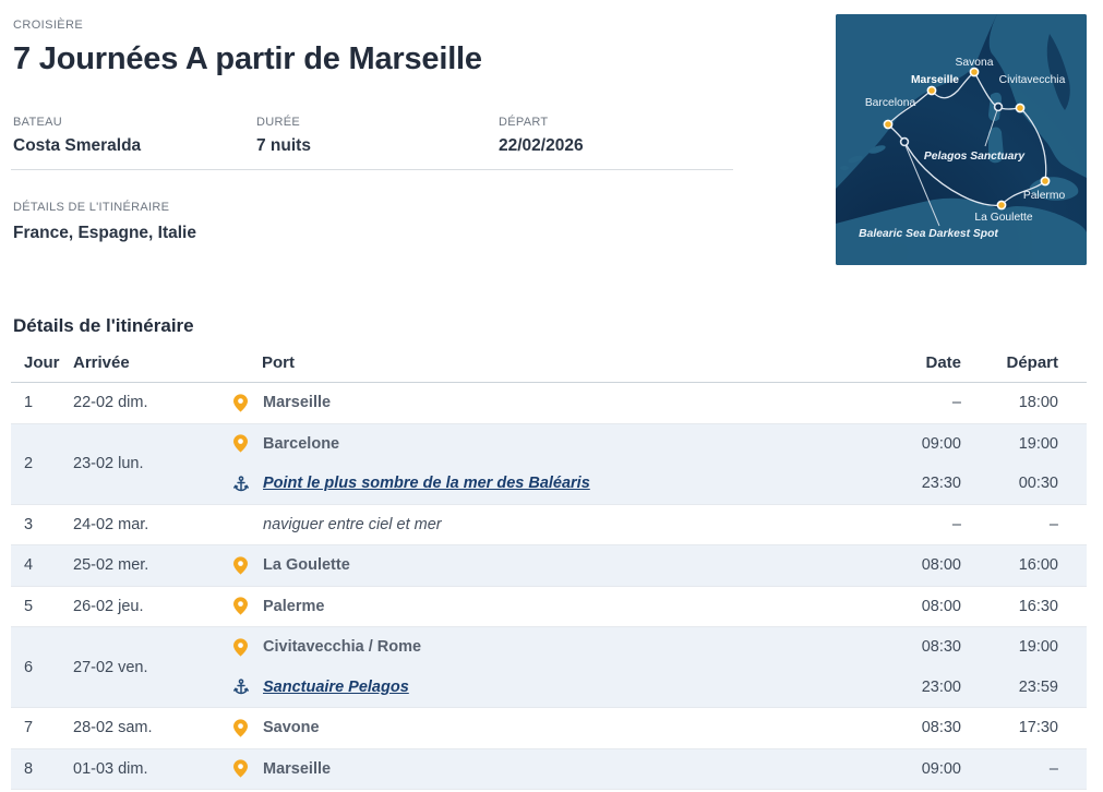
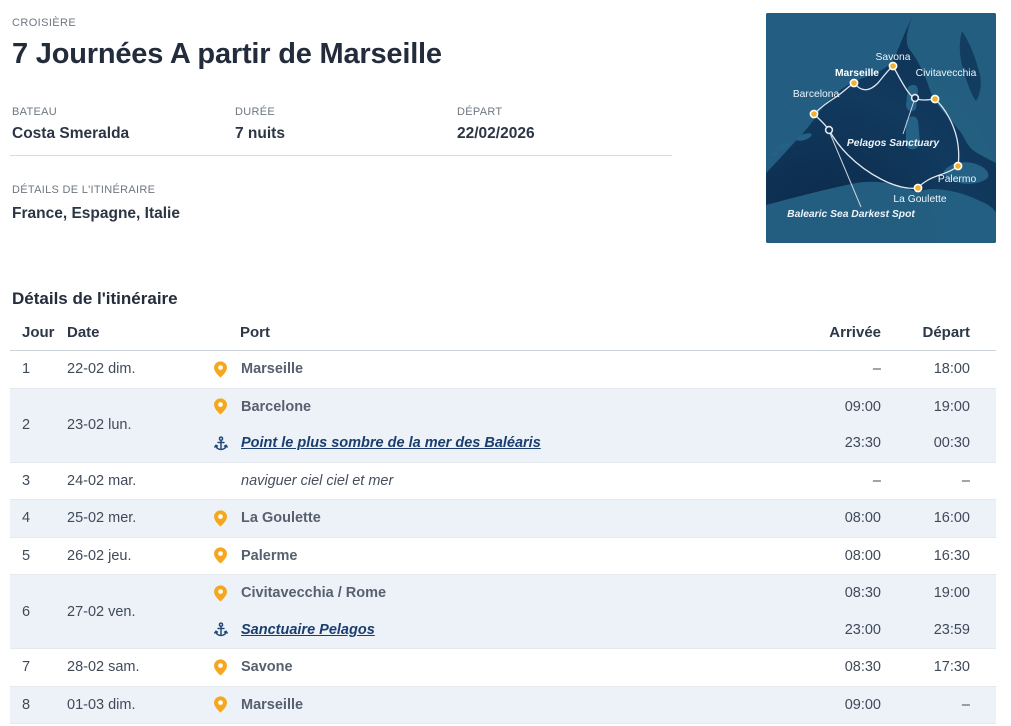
  CROISIÈRE
  7 Journées A partir de Marseille
  BATEAU
  Costa Smeralda
  DURÉE
  7 nuits
  DÉPART
  22/02/2026
  DÉTAILS DE L'ITINÉRAIRE
  France, Espagne, Italie
  Savona
  Marseille
  Civitavecchia
  Barcelona
  Pelagos Sanctuary
  Palermo
  La Goulette
  Balearic Sea Darkest Spot
  Détails de l'itinéraire
  Jour
- Arrivée
+ Date
  Port
- Date
+ Arrivée
  Départ
  1
  22-02 dim.
  Marseille
  –
  18:00
  2
  23-02 lun.
  Barcelone
  09:00
  19:00
  Point le plus sombre de la mer des Baléaris
  23:30
  00:30
  3
  24-02 mar.
- naviguer entre ciel et mer
+ naviguer ciel ciel et mer
  –
  –
  4
  25-02 mer.
  La Goulette
  08:00
  16:00
  5
  26-02 jeu.
  Palerme
  08:00
  16:30
  6
  27-02 ven.
  Civitavecchia / Rome
  08:30
  19:00
  Sanctuaire Pelagos
  23:00
  23:59
  7
  28-02 sam.
  Savone
  08:30
  17:30
  8
  01-03 dim.
  Marseille
  09:00
  –
